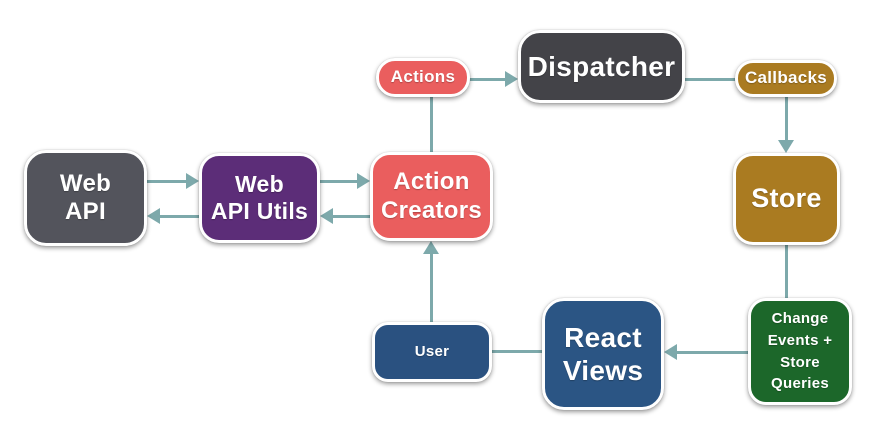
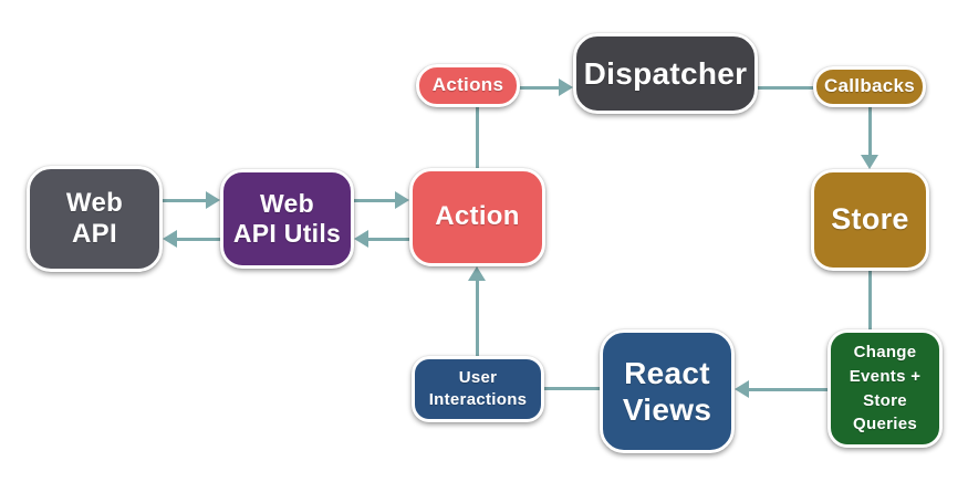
  Web
  API
  Web
  API Utils
  Action
- Creators
  Actions
  Dispatcher
  Callbacks
  Store
  Change
  Events +
  Store
  Queries
  React
  Views
  User
+ Interactions
